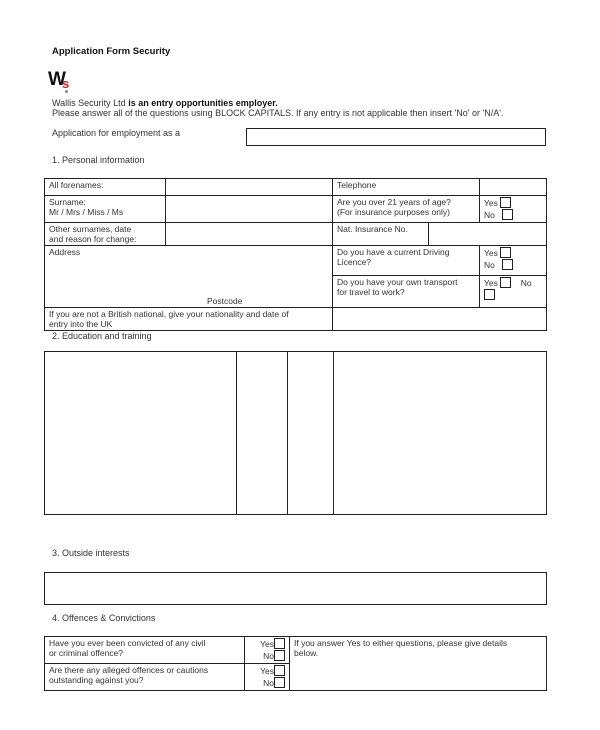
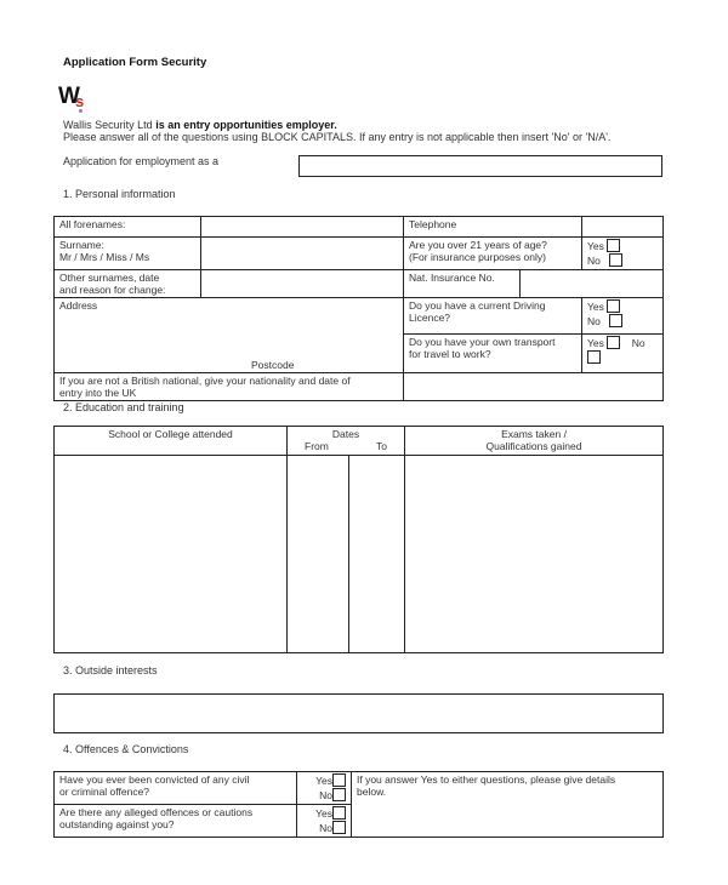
  Application Form Security
  W
  s
  Wallis Security Ltd is an entry opportunities employer.
  Please answer all of the questions using BLOCK CAPITALS. If any entry is not applicable then insert 'No' or 'N/A'.
  Application for employment as a
  1. Personal information
  All forenames:		Telephone
  Surname:Mr / Mrs / Miss / Ms		Are you over 21 years of age?(For insurance purposes only)	Yes No
  Other surnames, dateand reason for change:		Nat. Insurance No.
  Address Postcode	Do you have a current DrivingLicence?	Yes No
  Do you have your own transportfor travel to work?	Yes No
  If you are not a British national, give your nationality and date ofentry into the UK
  2. Education and training
+ School or College attended	Dates From To	Exams taken /Qualifications gained
  3. Outside interests
  4. Offences & Convictions
  Have you ever been convicted of any civilor criminal offence?	Yes No	If you answer Yes to either questions, please give detailsbelow.
  Are there any alleged offences or cautionsoutstanding against you?	Yes No
